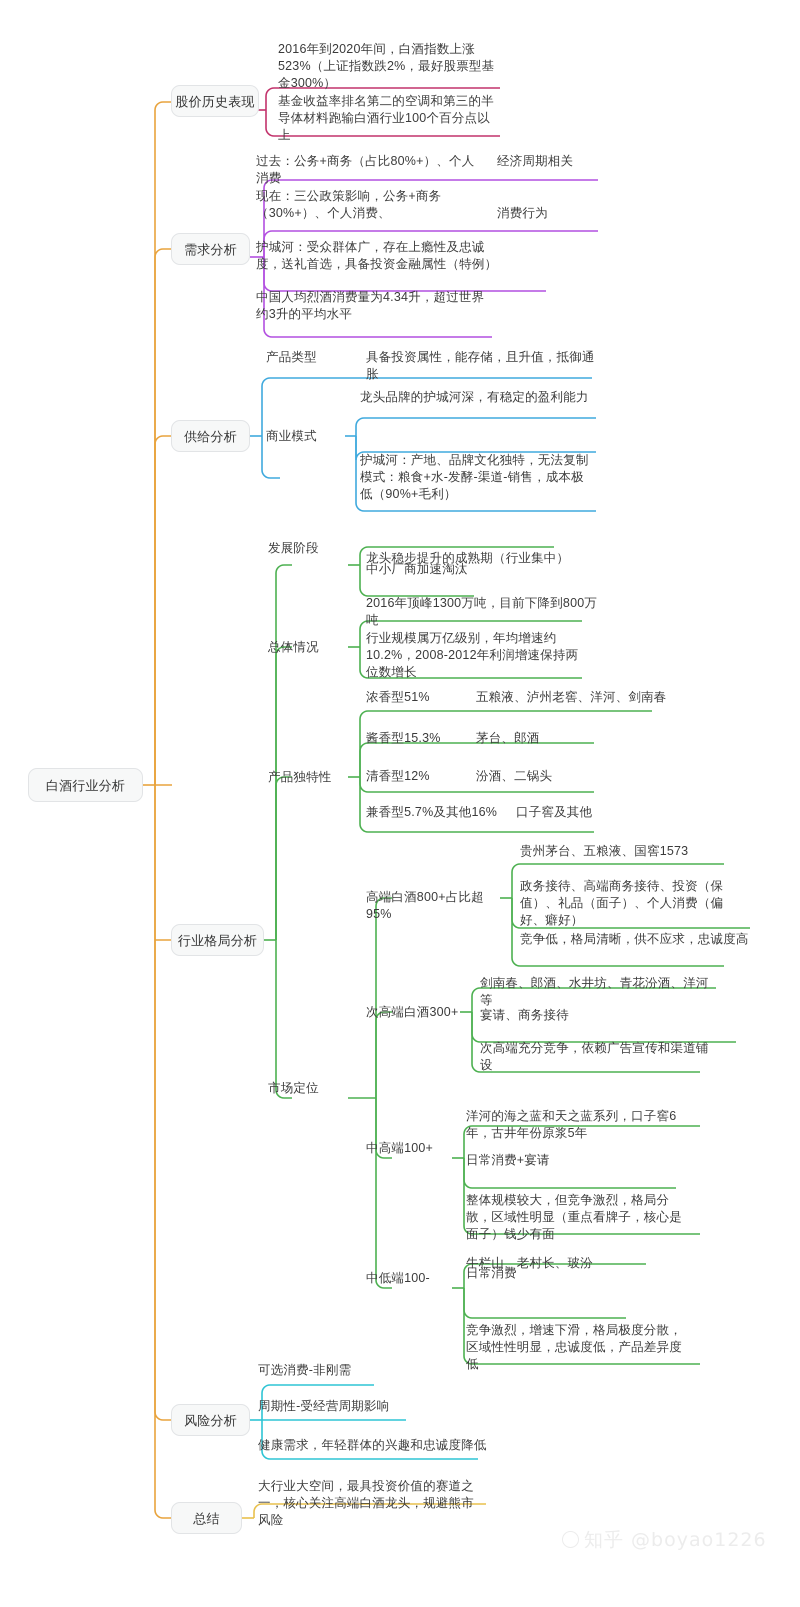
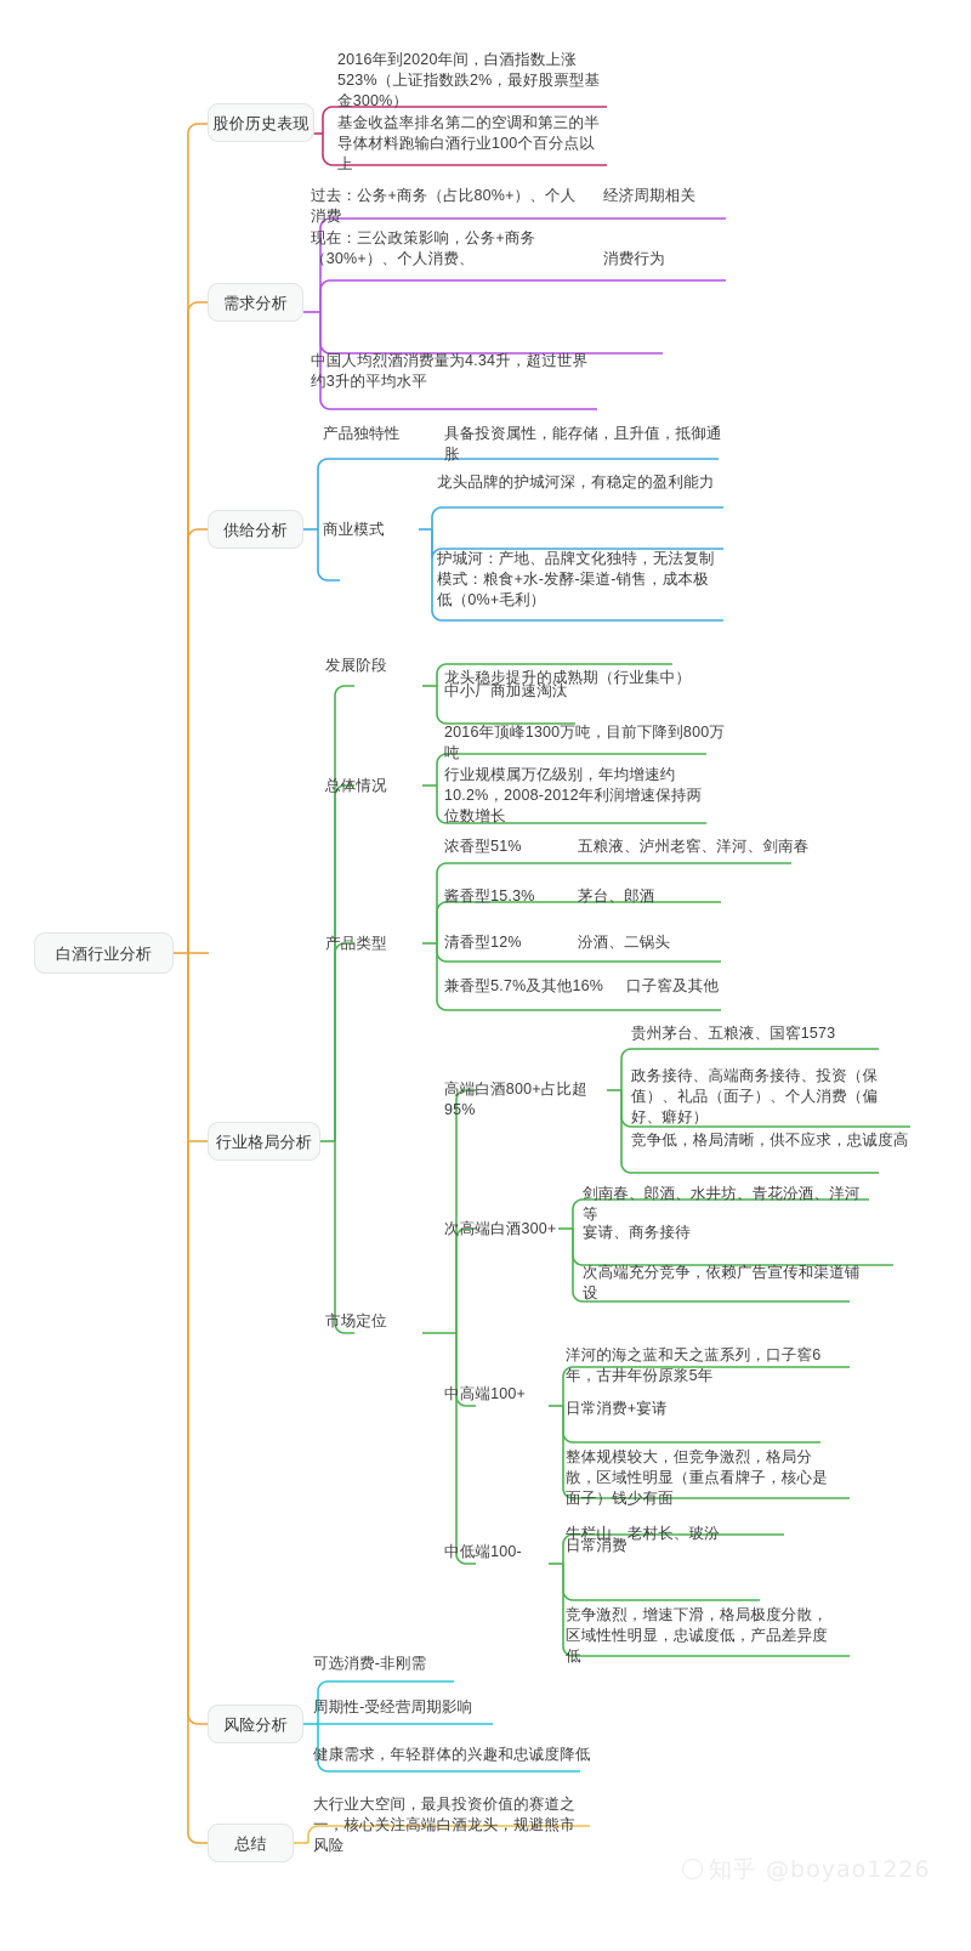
  白酒行业分析
  股价历史表现
  2016年到2020年间，白酒指数上涨523%（上证指数跌2%，最好股票型基金300%）
  基金收益率排名第二的空调和第三的半导体材料跑输白酒行业100个百分点以上
  需求分析
  过去：公务+商务（占比80%+）、个人消费
  经济周期相关
  现在：三公政策影响，公务+商务（30%+）、个人消费、
  消费行为
- 护城河：受众群体广，存在上瘾性及忠诚度，送礼首选，具备投资金融属性（特例）
  中国人均烈酒消费量为4.34升，超过世界约3升的平均水平
  供给分析
- 产品类型
+ 产品独特性
  具备投资属性，能存储，且升值，抵御通胀
  商业模式
  龙头品牌的护城河深，有稳定的盈利能力
  护城河：产地、品牌文化独特，无法复制
- 模式：粮食+水-发酵-渠道-销售，成本极低（90%+毛利）
+ 模式：粮食+水-发酵-渠道-销售，成本极低（0%+毛利）
  行业格局分析
  发展阶段
  龙头稳步提升的成熟期（行业集中）
  中小厂商加速淘汰
  总体情况
  2016年顶峰1300万吨，目前下降到800万吨
  行业规模属万亿级别，年均增速约10.2%，2008-2012年利润增速保持两位数增长
- 产品独特性
+ 产品类型
  浓香型51%
  五粮液、泸州老窖、洋河、剑南春
  酱香型15.3%
  茅台、郎酒
  清香型12%
  汾酒、二锅头
  兼香型5.7%及其他16%
  口子窖及其他
  市场定位
  高端白酒800+占比超95%
  贵州茅台、五粮液、国窖1573
  政务接待、高端商务接待、投资（保值）、礼品（面子）、个人消费（偏好、癖好）
  竞争低，格局清晰，供不应求，忠诚度高
  次高端白酒300+
  剑南春、郎酒、水井坊、青花汾酒、洋河等
  宴请、商务接待
  次高端充分竞争，依赖广告宣传和渠道铺设
  中高端100+
  洋河的海之蓝和天之蓝系列，口子窖6年，古井年份原浆5年
  日常消费+宴请
  整体规模较大，但竞争激烈，格局分散，区域性明显（重点看牌子，核心是面子）钱少有面
  中低端100-
  牛栏山、老村长、玻汾
  日常消费
  竞争激烈，增速下滑，格局极度分散，区域性性明显，忠诚度低，产品差异度低
  风险分析
  可选消费-非刚需
  周期性-受经营周期影响
  健康需求，年轻群体的兴趣和忠诚度降低
  总结
  大行业大空间，最具投资价值的赛道之一，核心关注高端白酒龙头，规避熊市风险
